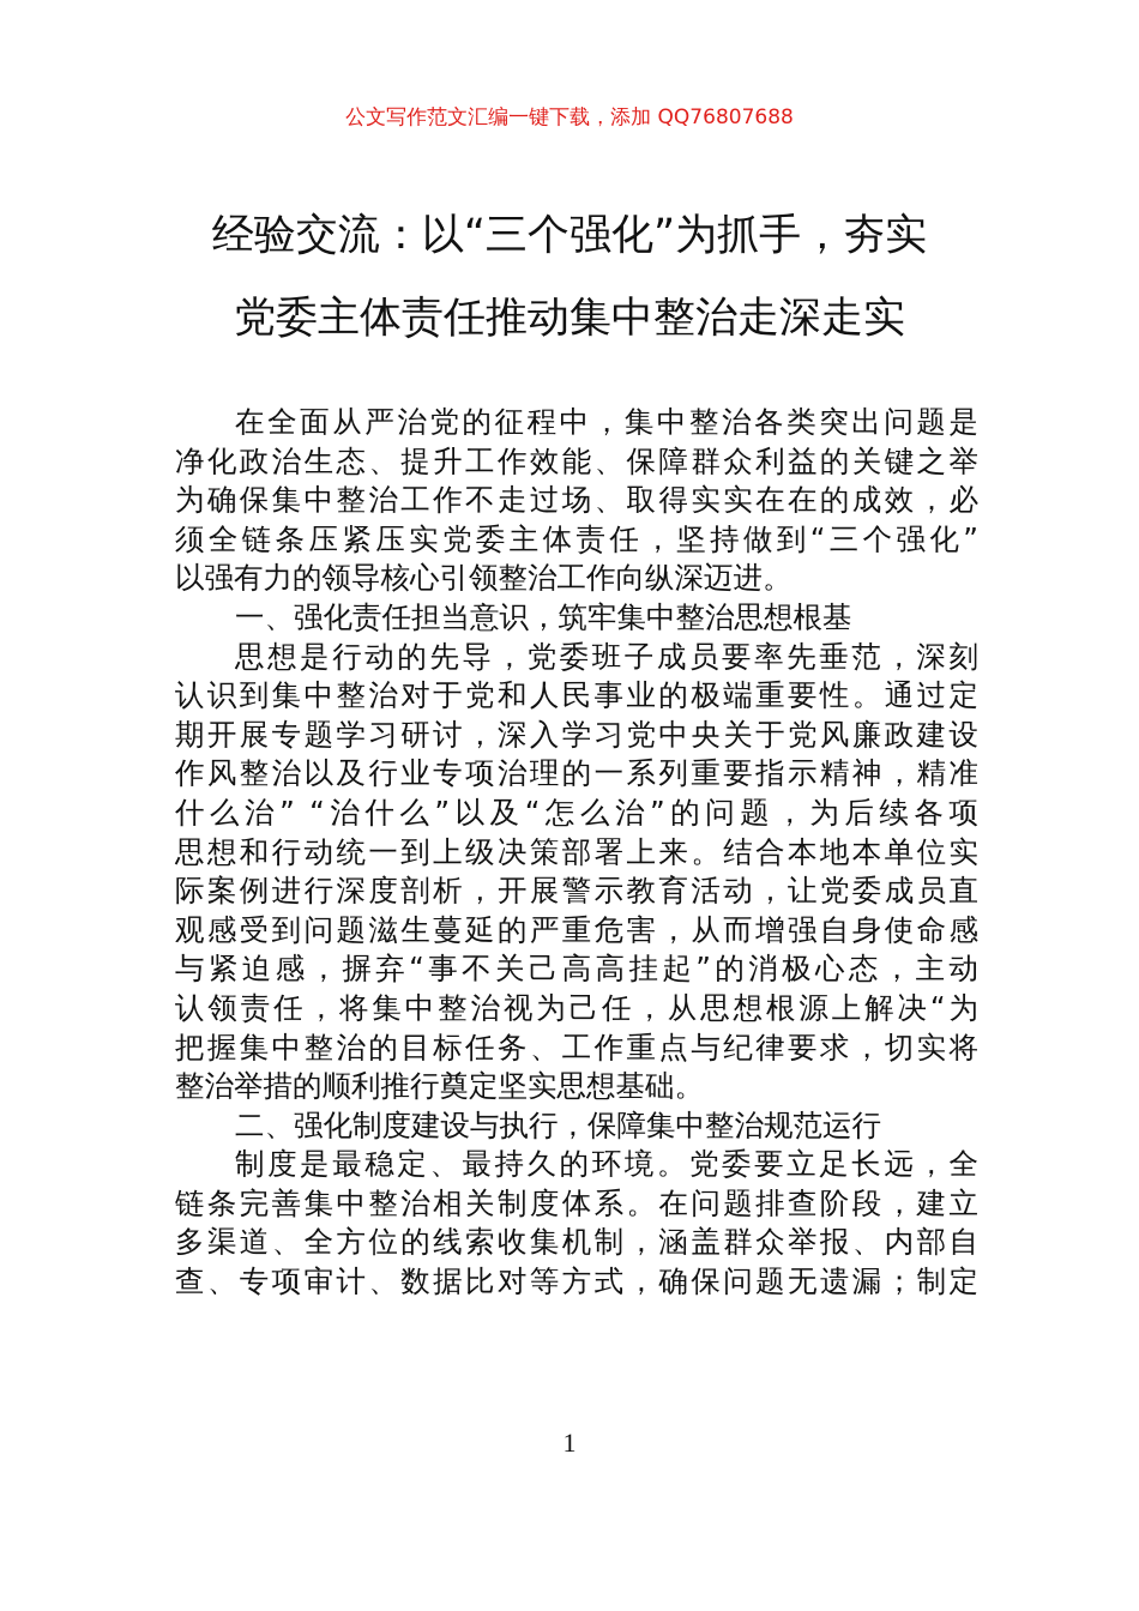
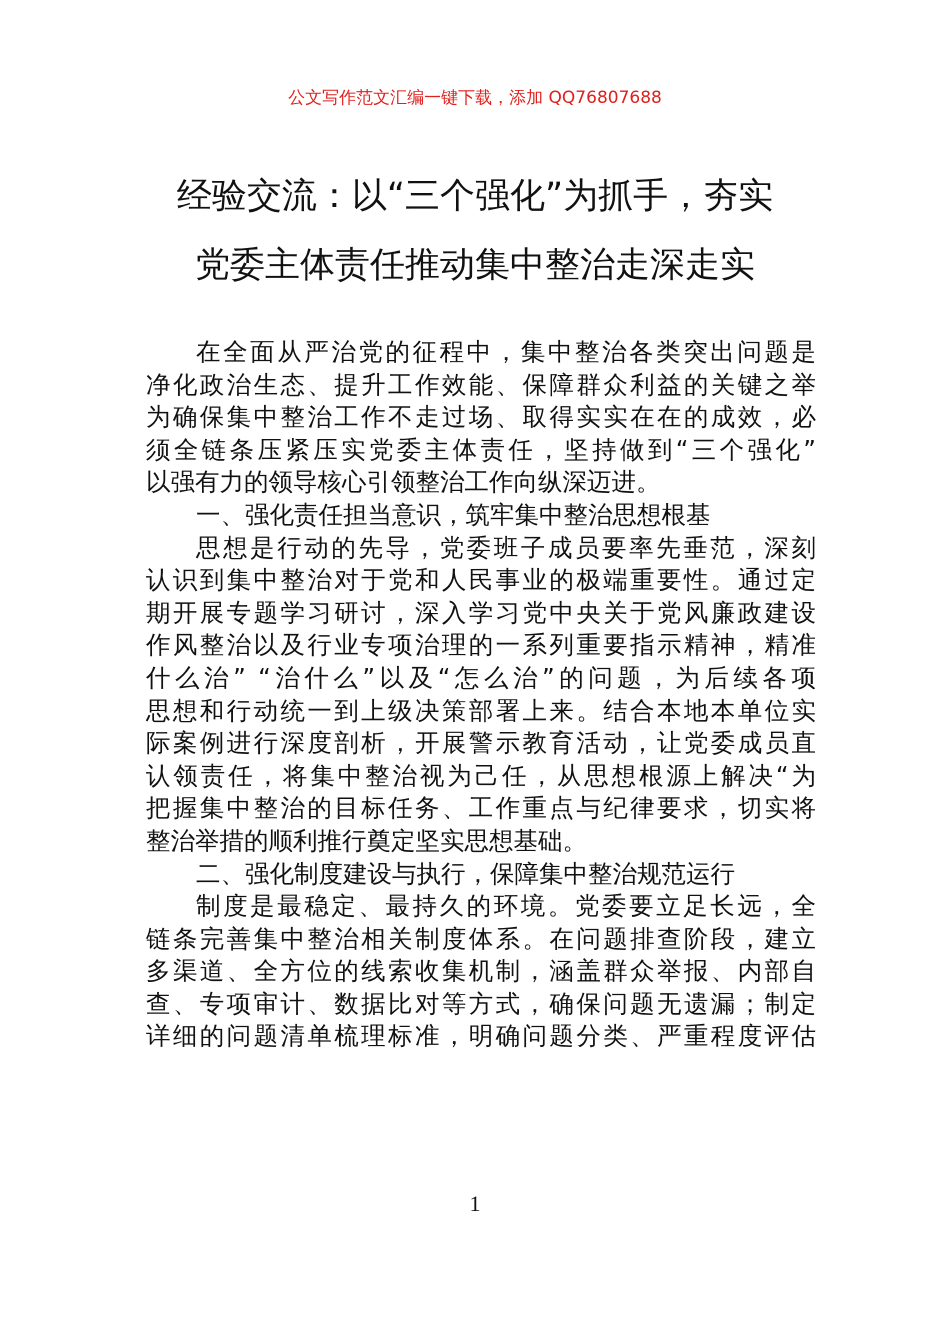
  公文写作范文汇编一键下载，添加 QQ76807688
  经验交流：以“三个强化”为抓手，夯实
  党委主体责任推动集中整治走深走实
  在全面从严治党的征程中，集中整治各类突出问题是
  净化政治生态、提升工作效能、保障群众利益的关键之举
  为确保集中整治工作不走过场、取得实实在在的成效，必
  须全链条压紧压实党委主体责任，坚持做到“三个强化”
  以强有力的领导核心引领整治工作向纵深迈进。
  一、强化责任担当意识，筑牢集中整治思想根基
  思想是行动的先导，党委班子成员要率先垂范，深刻
  认识到集中整治对于党和人民事业的极端重要性。通过定
  期开展专题学习研讨，深入学习党中央关于党风廉政建设
  作风整治以及行业专项治理的一系列重要指示精神，精准
  什么治” “治什么”以及“怎么治”的问题，为后续各项
  思想和行动统一到上级决策部署上来。结合本地本单位实
  际案例进行深度剖析，开展警示教育活动，让党委成员直
- 观感受到问题滋生蔓延的严重危害，从而增强自身使命感
- 与紧迫感，摒弃“事不关己高高挂起”的消极心态，主动
  认领责任，将集中整治视为己任，从思想根源上解决“为
  把握集中整治的目标任务、工作重点与纪律要求，切实将
  整治举措的顺利推行奠定坚实思想基础。
  二、强化制度建设与执行，保障集中整治规范运行
  制度是最稳定、最持久的环境。党委要立足长远，全
  链条完善集中整治相关制度体系。在问题排查阶段，建立
  多渠道、全方位的线索收集机制，涵盖群众举报、内部自
  查、专项审计、数据比对等方式，确保问题无遗漏；制定
+ 详细的问题清单梳理标准，明确问题分类、严重程度评估
  1
